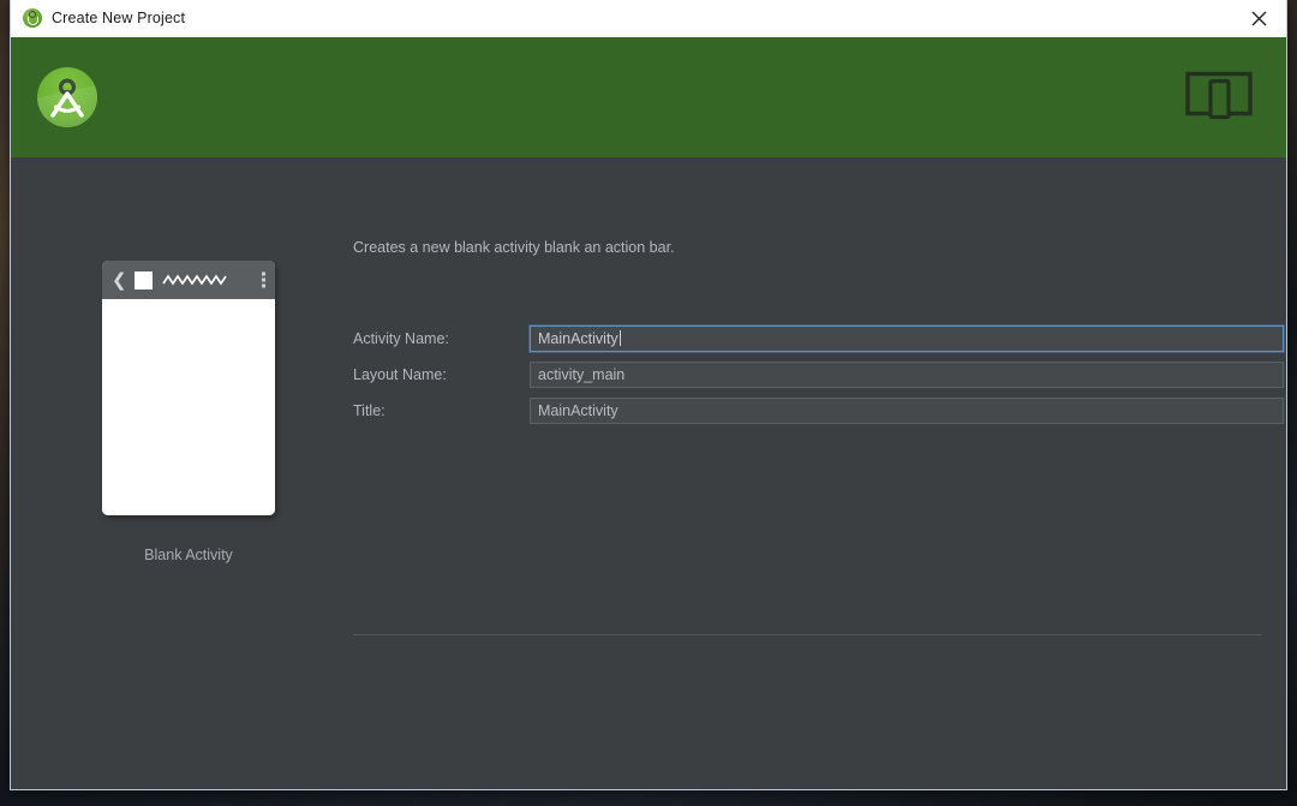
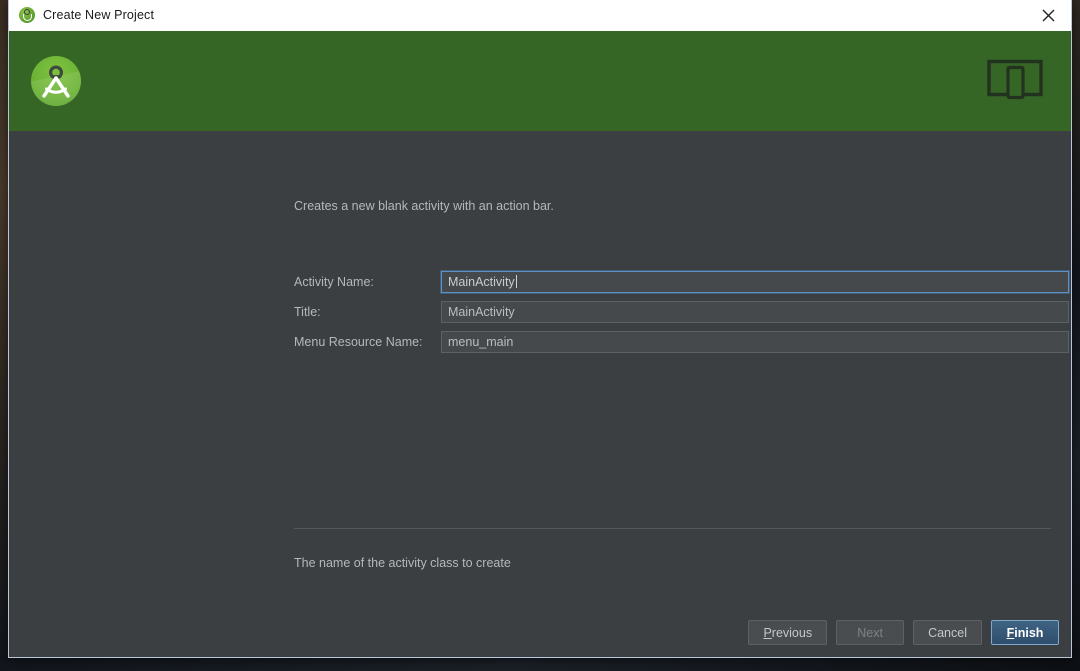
  Create New Project
- ❮
- Blank Activity
- Creates a new blank activity blank an action bar.
+ Creates a new blank activity with an action bar.
  Activity Name:
  MainActivity
- Layout Name:
- activity_main
  Title:
  MainActivity
+ Menu Resource Name:
+ menu_main
+ The name of the activity class to create
+ P
+ revious
+ Next
+ Cancel
+ F
+ inish
